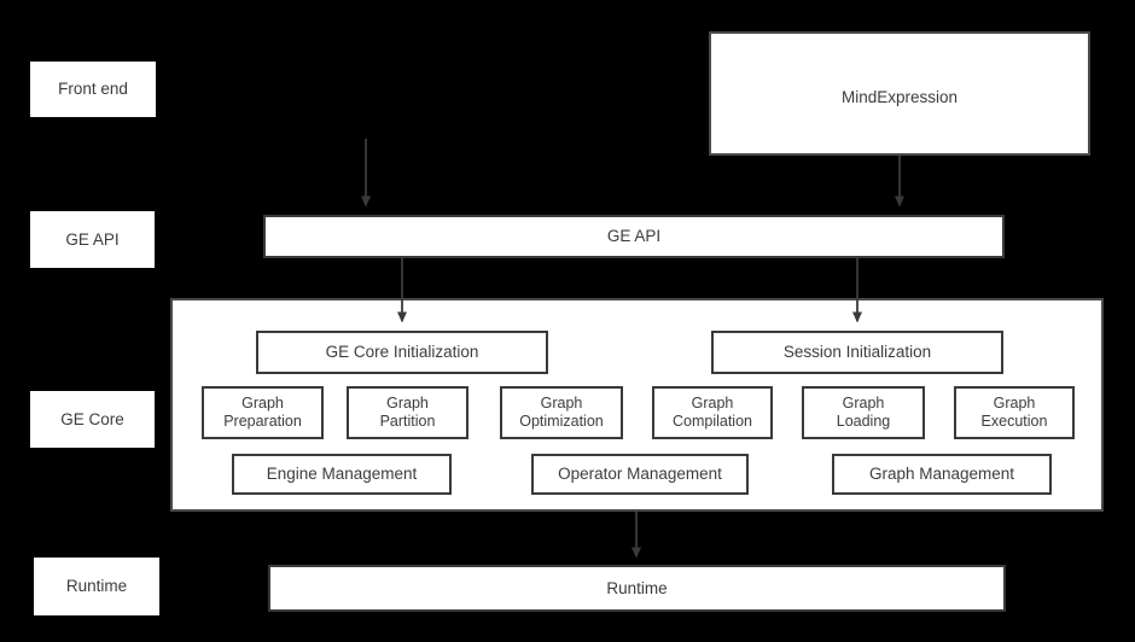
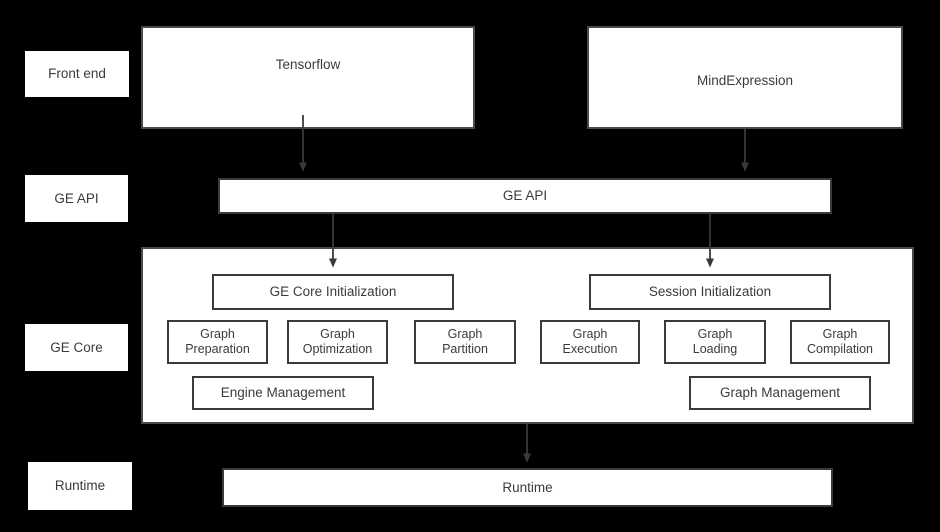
  Front end
  GE API
  GE Core
  Runtime
+ Tensorflow
  MindExpression
  GE API
  GE Core Initialization
  Session Initialization
  Graph
  Preparation
  Graph
- Partition
+ Optimization
  Graph
- Optimization
+ Partition
  Graph
- Compilation
+ Execution
  Graph
  Loading
  Graph
- Execution
+ Compilation
  Engine Management
- Operator Management
  Graph Management
  Runtime
